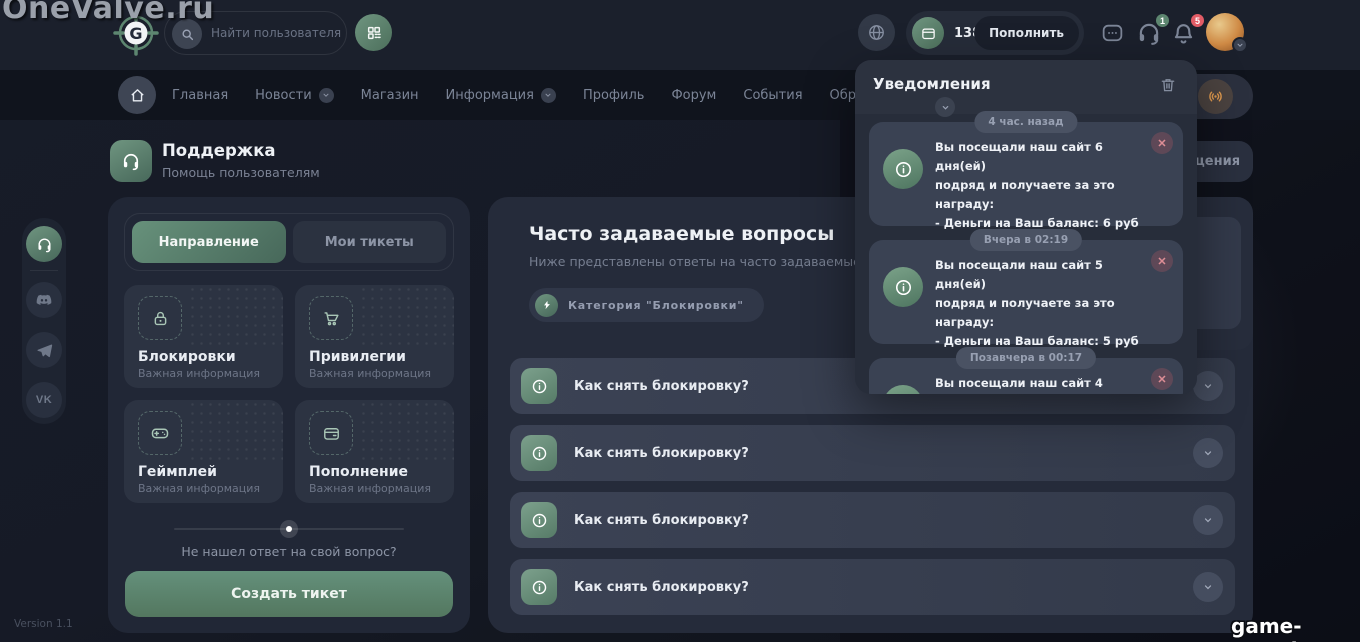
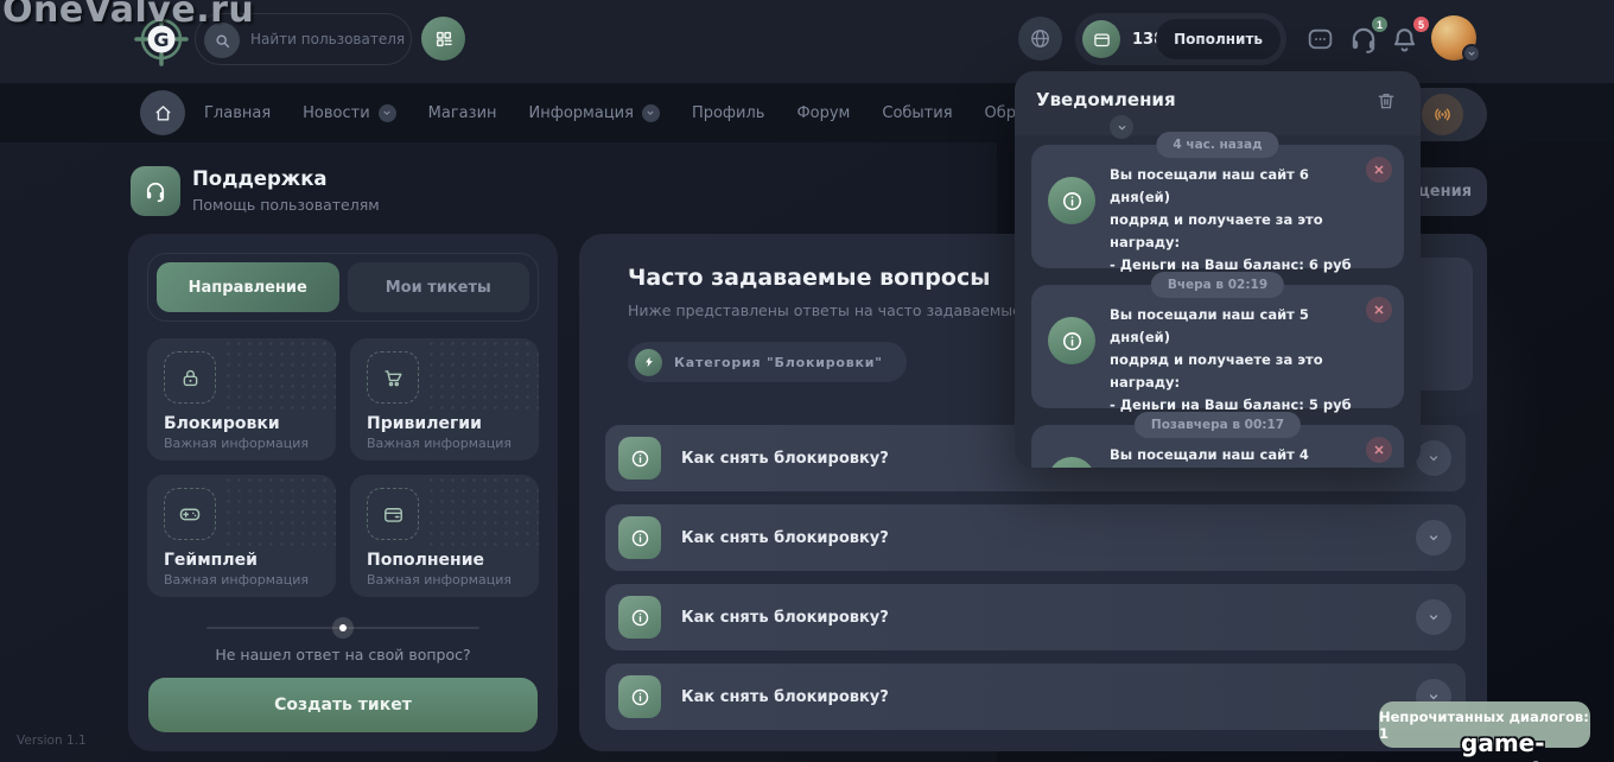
  G
  Найти пользователя
  Пополнить
  1
  5
  Главная
  Новости
  Магазин
  Информация
  Профиль
  Форум
  События
  Поддержка
  Помощь пользователям
- VK
  Направление
  Мои тикеты
  Блокировки
  Важная информация
  Привилегии
  Важная информация
  Геймплей
  Важная информация
  Пополнение
  Важная информация
  Не нашел ответ на свой вопрос?
  Создать тикет
  Часто задаваемые вопросы
  Ниже представлены ответы на часто задаваемы
  Категория "Блокировки"
  Как снять блокировку?
  Как снять блокировку?
  Как снять блокировку?
  Как снять блокировку?
  Уведомления
  4 час. назад
  ✕
  Вы посещали наш сайт 6 дня(ей)
  подряд и получаете за это награду:
  - Деньги на Ваш баланс: 6 руб
  Вчера в 02:19
  ✕
  Вы посещали наш сайт 5 дня(ей)
  подряд и получаете за это награду:
  - Деньги на Ваш баланс: 5 руб
  Позавчера в 00:17
  ✕
  Вы посещали наш сайт 4
+ Непрочитанных диалогов: 1
  Version 1.1
  OneValve.ru
